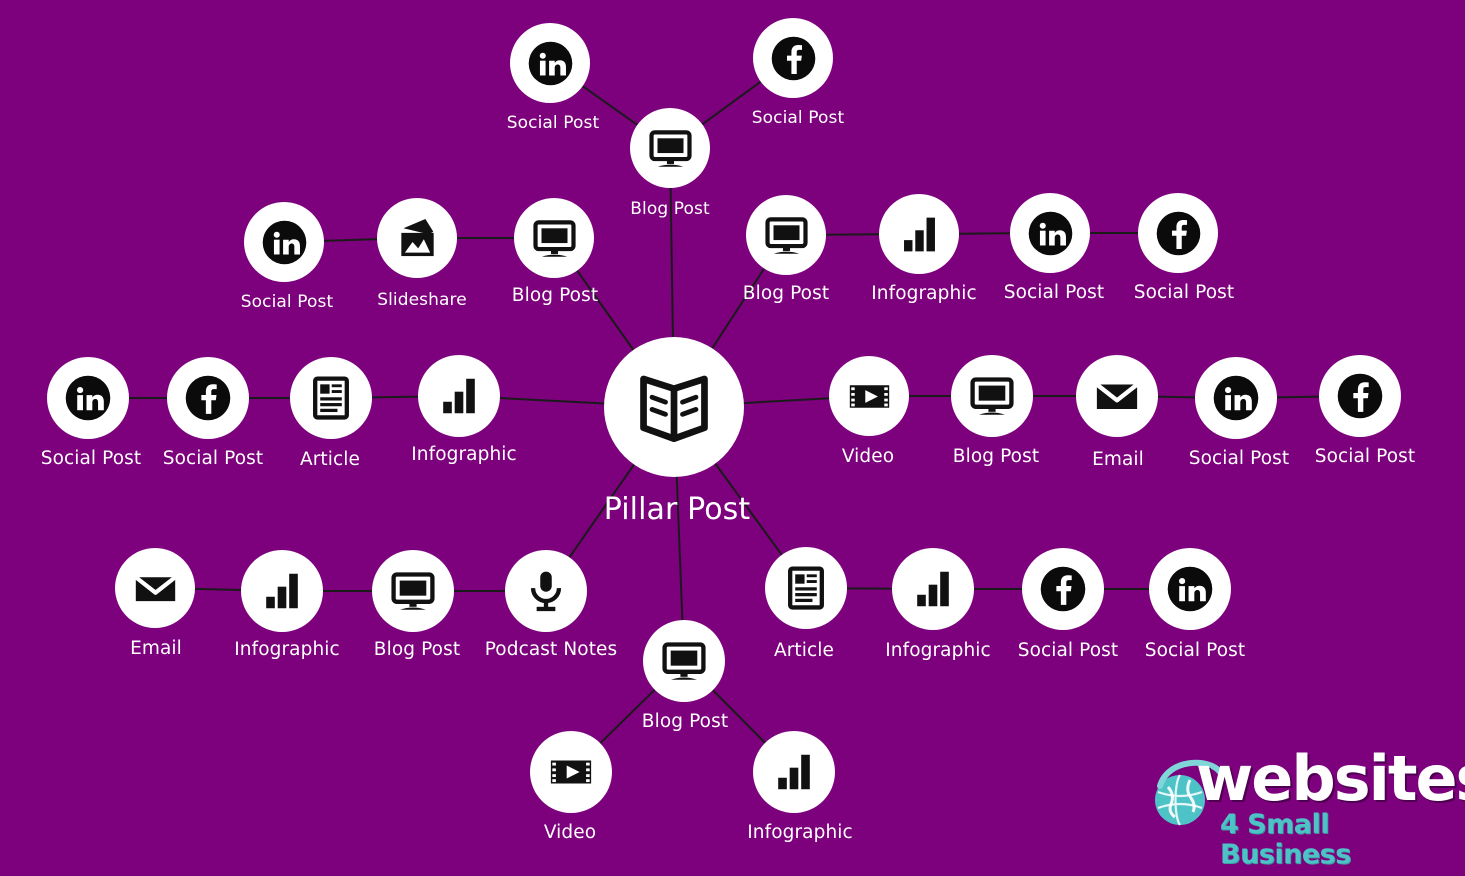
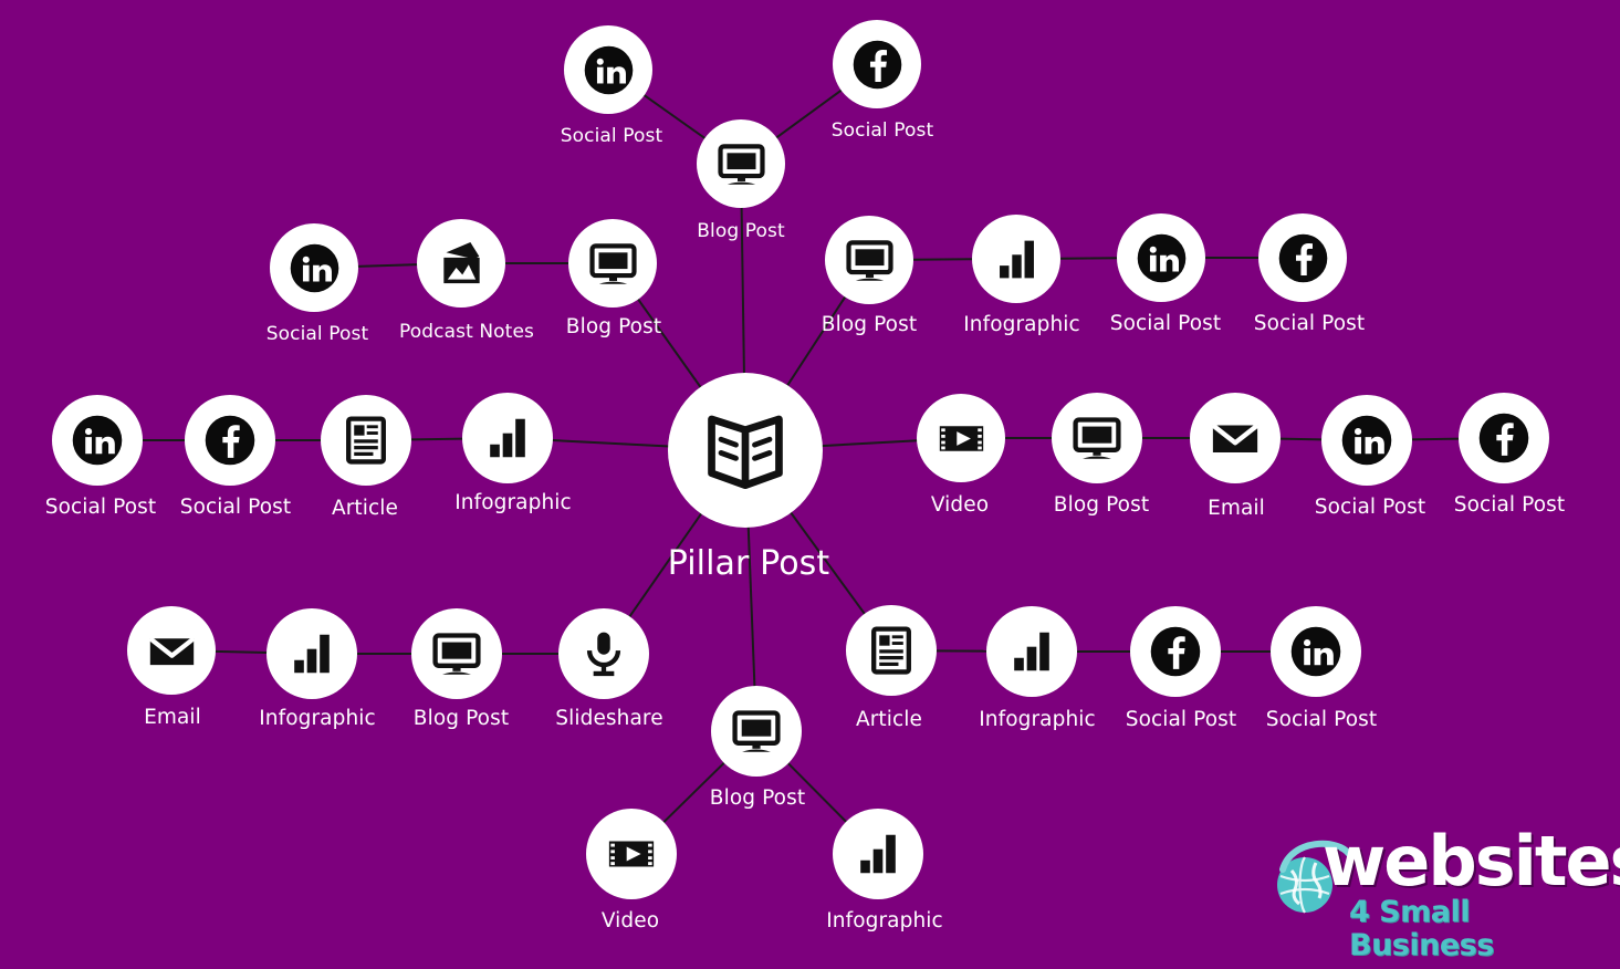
  Social Post
  Social Post
  Blog Post
  Social Post
- Slideshare
+ Podcast Notes
  Blog Post
  Blog Post
  Infographic
  Social Post
  Social Post
  Social Post
  Social Post
  Article
  Infographic
  Video
  Blog Post
  Email
  Social Post
  Social Post
  Email
  Infographic
  Blog Post
- Podcast Notes
+ Slideshare
  Article
  Infographic
  Social Post
  Social Post
  Blog Post
  Video
  Infographic
  Pillar Post
  website
  4 Small Business
